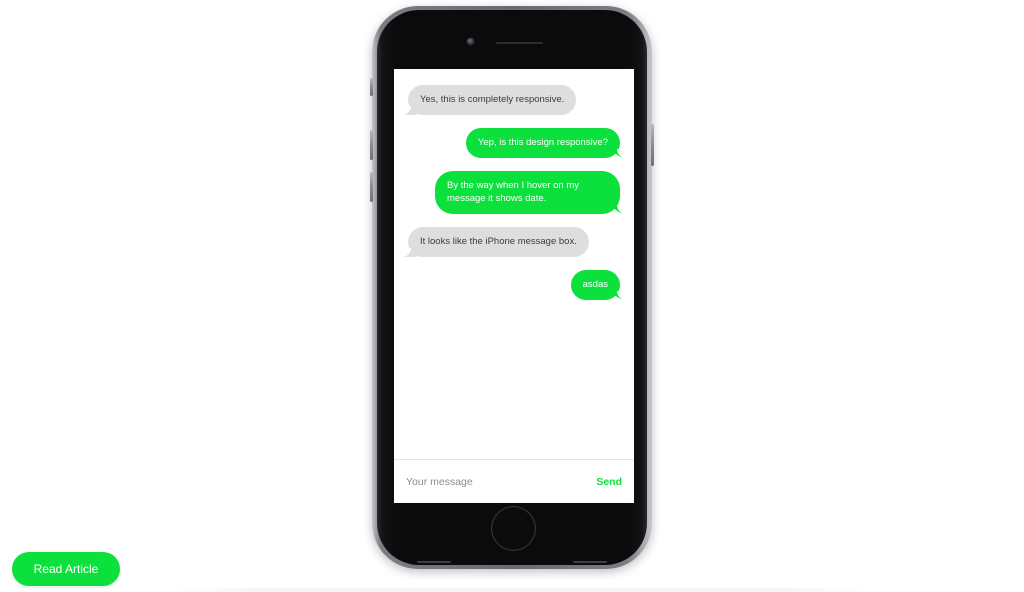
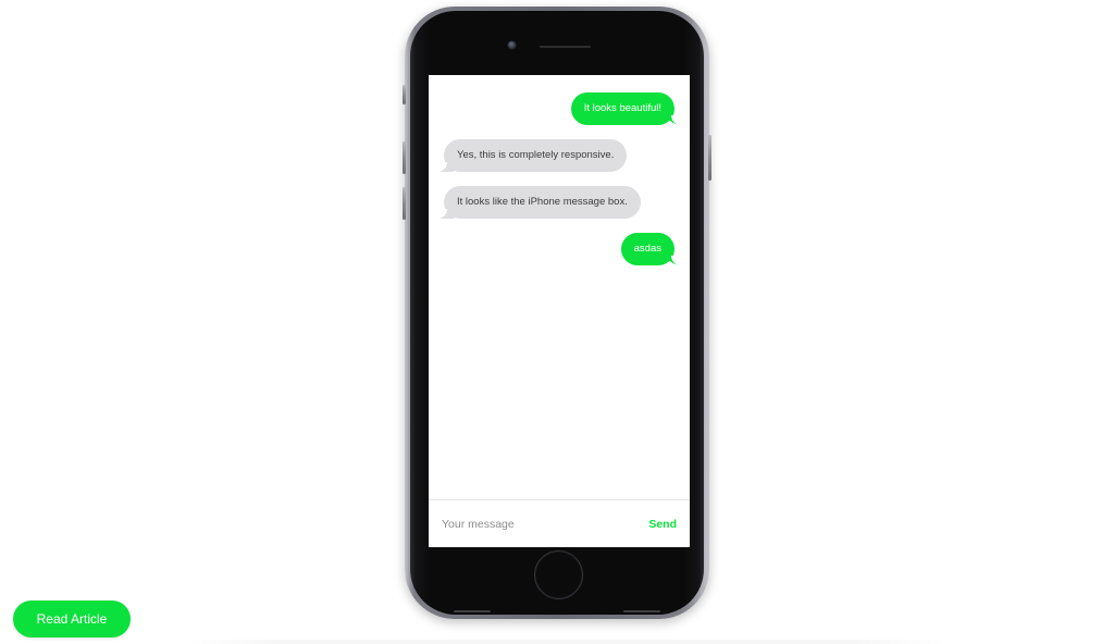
+ It looks beautiful!
  Yes, this is completely responsive.
- Yep, is this design responsive?
- By the way when I hover on my message it shows date.
  It looks like the iPhone message box.
  asdas
  Your message
  Send
  Read Article
